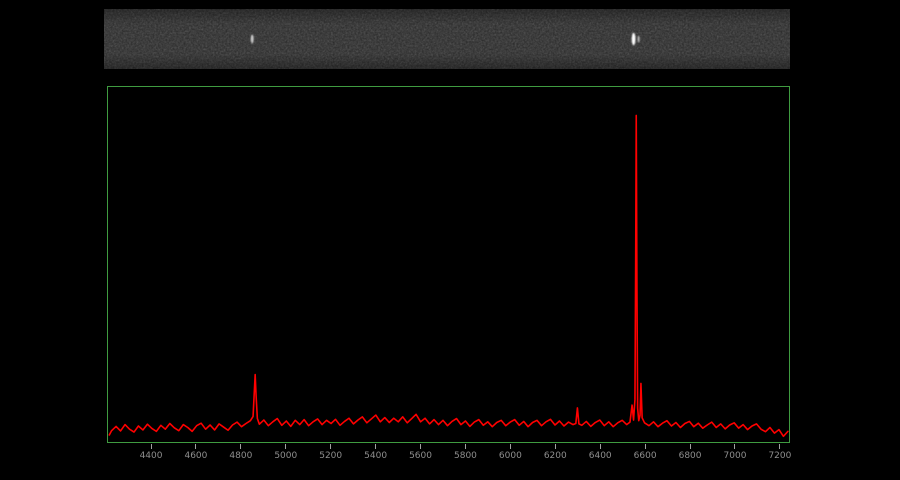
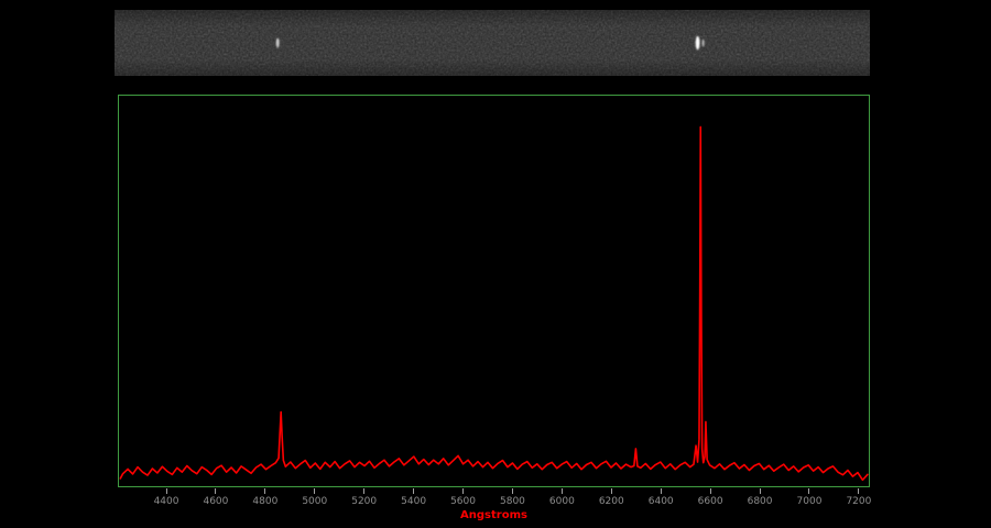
+ Angstroms
  4400
  4600
  4800
  5000
  5200
  5400
  5600
  5800
  6000
  6200
  6400
  6600
  6800
  7000
  7200
